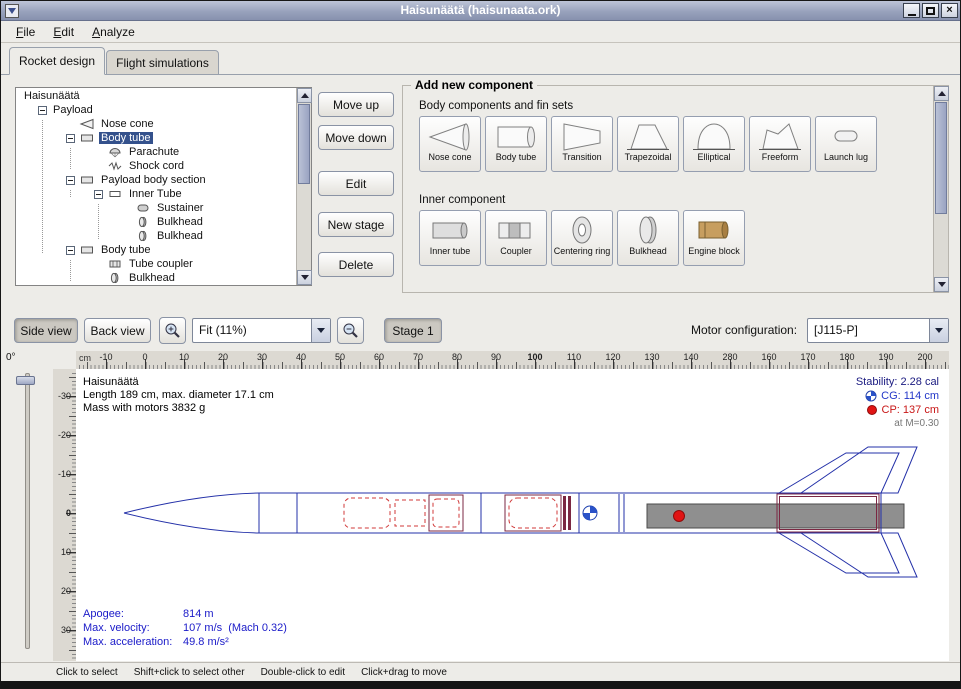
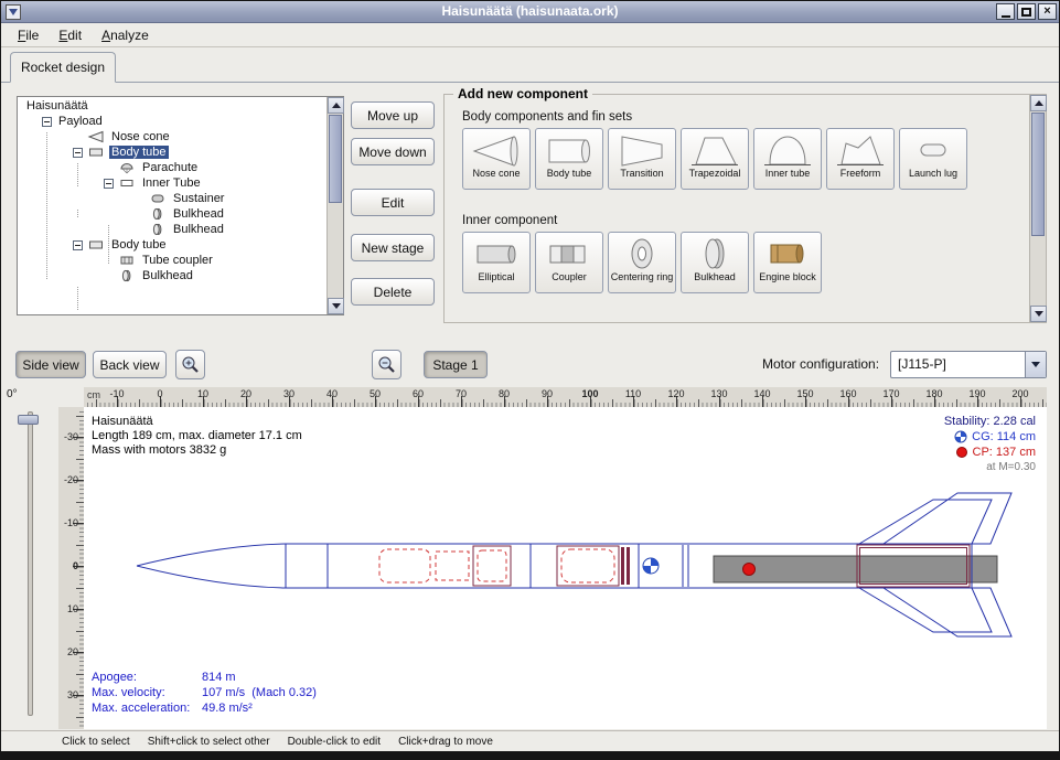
  Haisunäätä (haisunaata.ork)
  ×
  File
  Edit
  Analyze
  Rocket design
- Flight simulations
  Haisunäätä
  Payload
  Nose cone
  Body tube
  Parachute
- Shock cord
- Payload body section
  Inner Tube
  Sustainer
  Bulkhead
  Bulkhead
  Body tube
  Tube coupler
  Bulkhead
  Move up
  Move down
  Edit
  New stage
  Delete
  Add new component
  Body components and fin sets
  Nose cone
  Body tube
  Transition
  Trapezoidal
- Elliptical
+ Inner tube
  Freeform
  Launch lug
  Inner component
- Inner tube
+ Elliptical
  Coupler
  Centering ring
  Bulkhead
  Engine block
  Side view
  Back view
- Fit (11%)
  Stage 1
  Motor configuration:
  [J115-P]
  0°
  cm
  -10
  0
  10
  20
  30
  40
  50
  60
  70
  80
  90
  100
  110
  120
  130
  140
- 280
+ 150
  160
  170
  180
  190
  200
  -30
  -20
  -10
  0
  10
  20
  30
  Haisunäätä
  Length 189 cm, max. diameter 17.1 cm
  Mass with motors 3832 g
  Stability: 2.28 cal
  CG: 114 cm
  CP: 137 cm
  at M=0.30
  Apogee:
  814 m
  Max. velocity:
  107 m/s (Mach 0.32)
  Max. acceleration:
  49.8 m/s²
  Click to select
  Shift+click to select other
  Double-click to edit
  Click+drag to move
